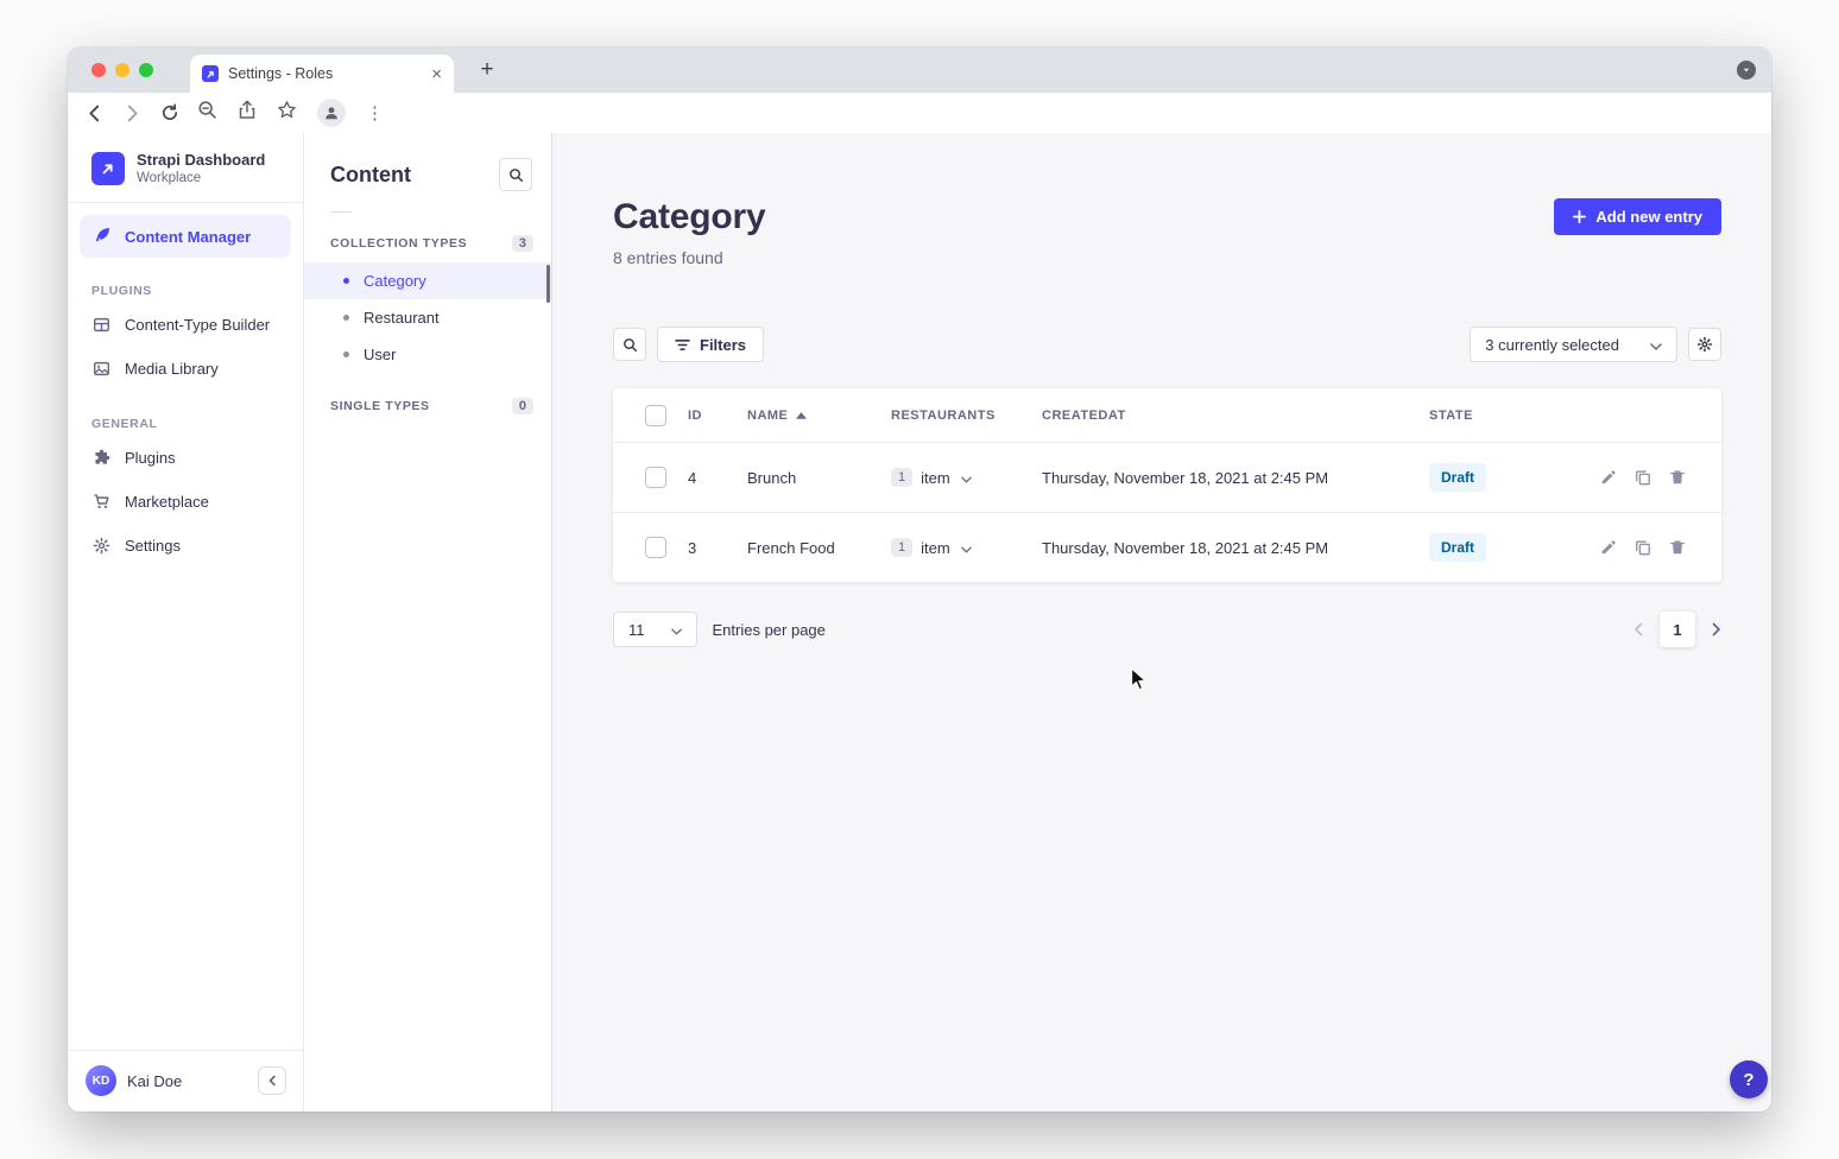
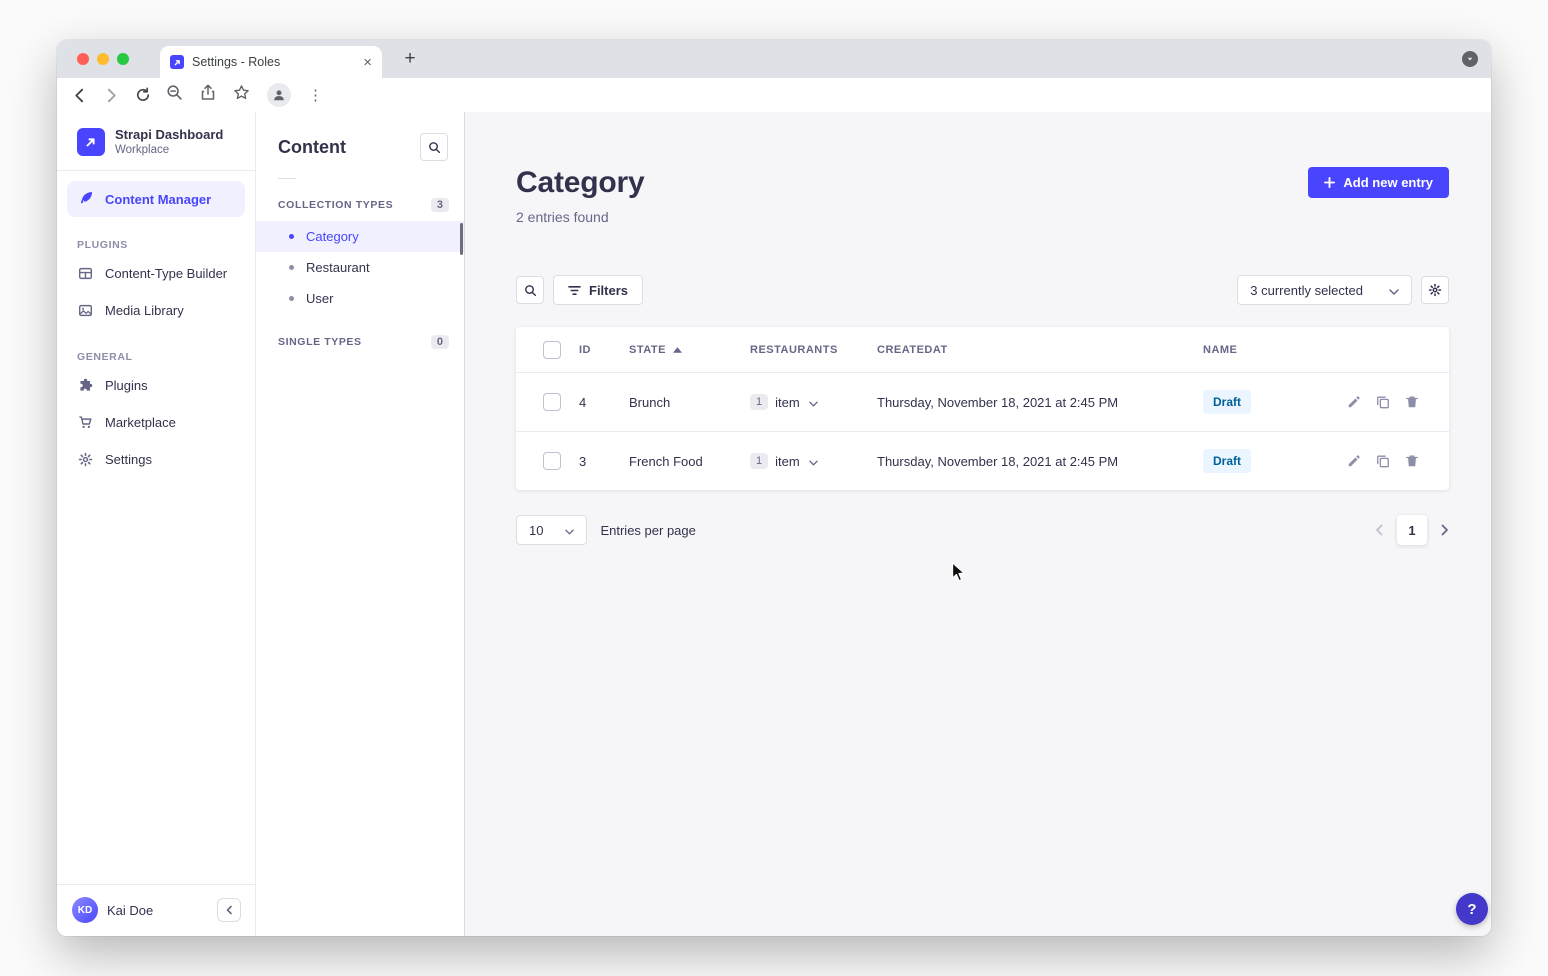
  Settings - Roles
  ×
  +
  ⋮
  Strapi Dashboard
  Workplace
  Content Manager
  PLUGINS
  Content-Type Builder
  Media Library
  GENERAL
  Plugins
  Marketplace
  Settings
  KD
  Kai Doe
  Content
  COLLECTION TYPES
  3
  Category
  Restaurant
  User
  SINGLE TYPES
  0
  Category
- 8 entries found
+ 2 entries found
  Add new entry
  Filters
  3 currently selected
  ID
- NAME
+ STATE
  RESTAURANTS
  CREATEDAT
- STATE
+ NAME
  4
  Brunch
  1
  item
  Thursday, November 18, 2021 at 2:45 PM
  Draft
  3
  French Food
  1
  item
  Thursday, November 18, 2021 at 2:45 PM
  Draft
- 11
+ 10
  Entries per page
  1
  ?
